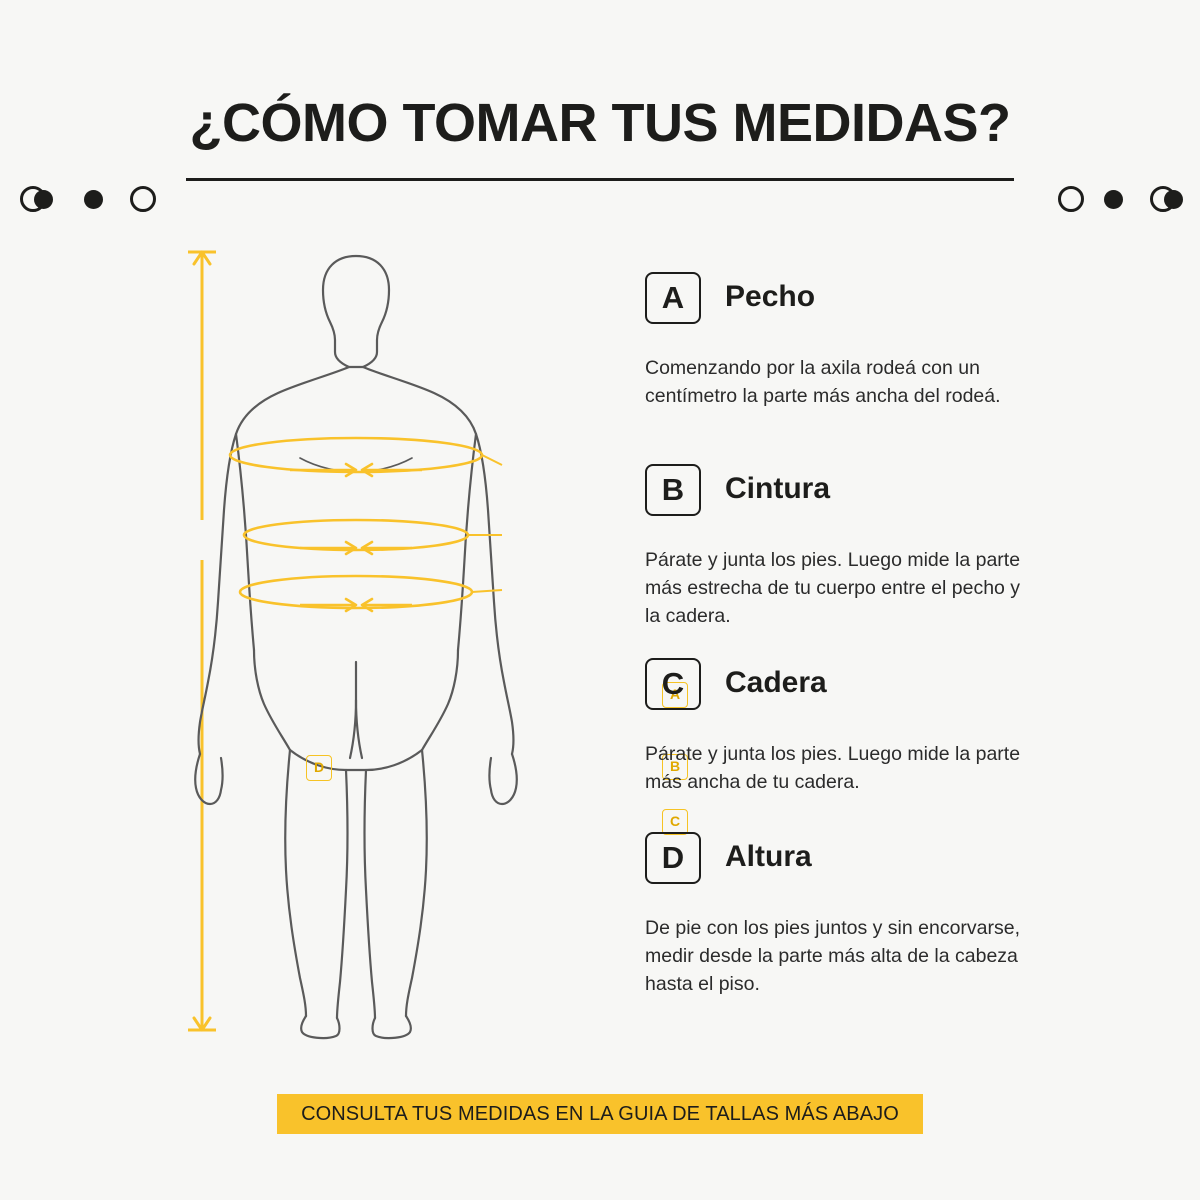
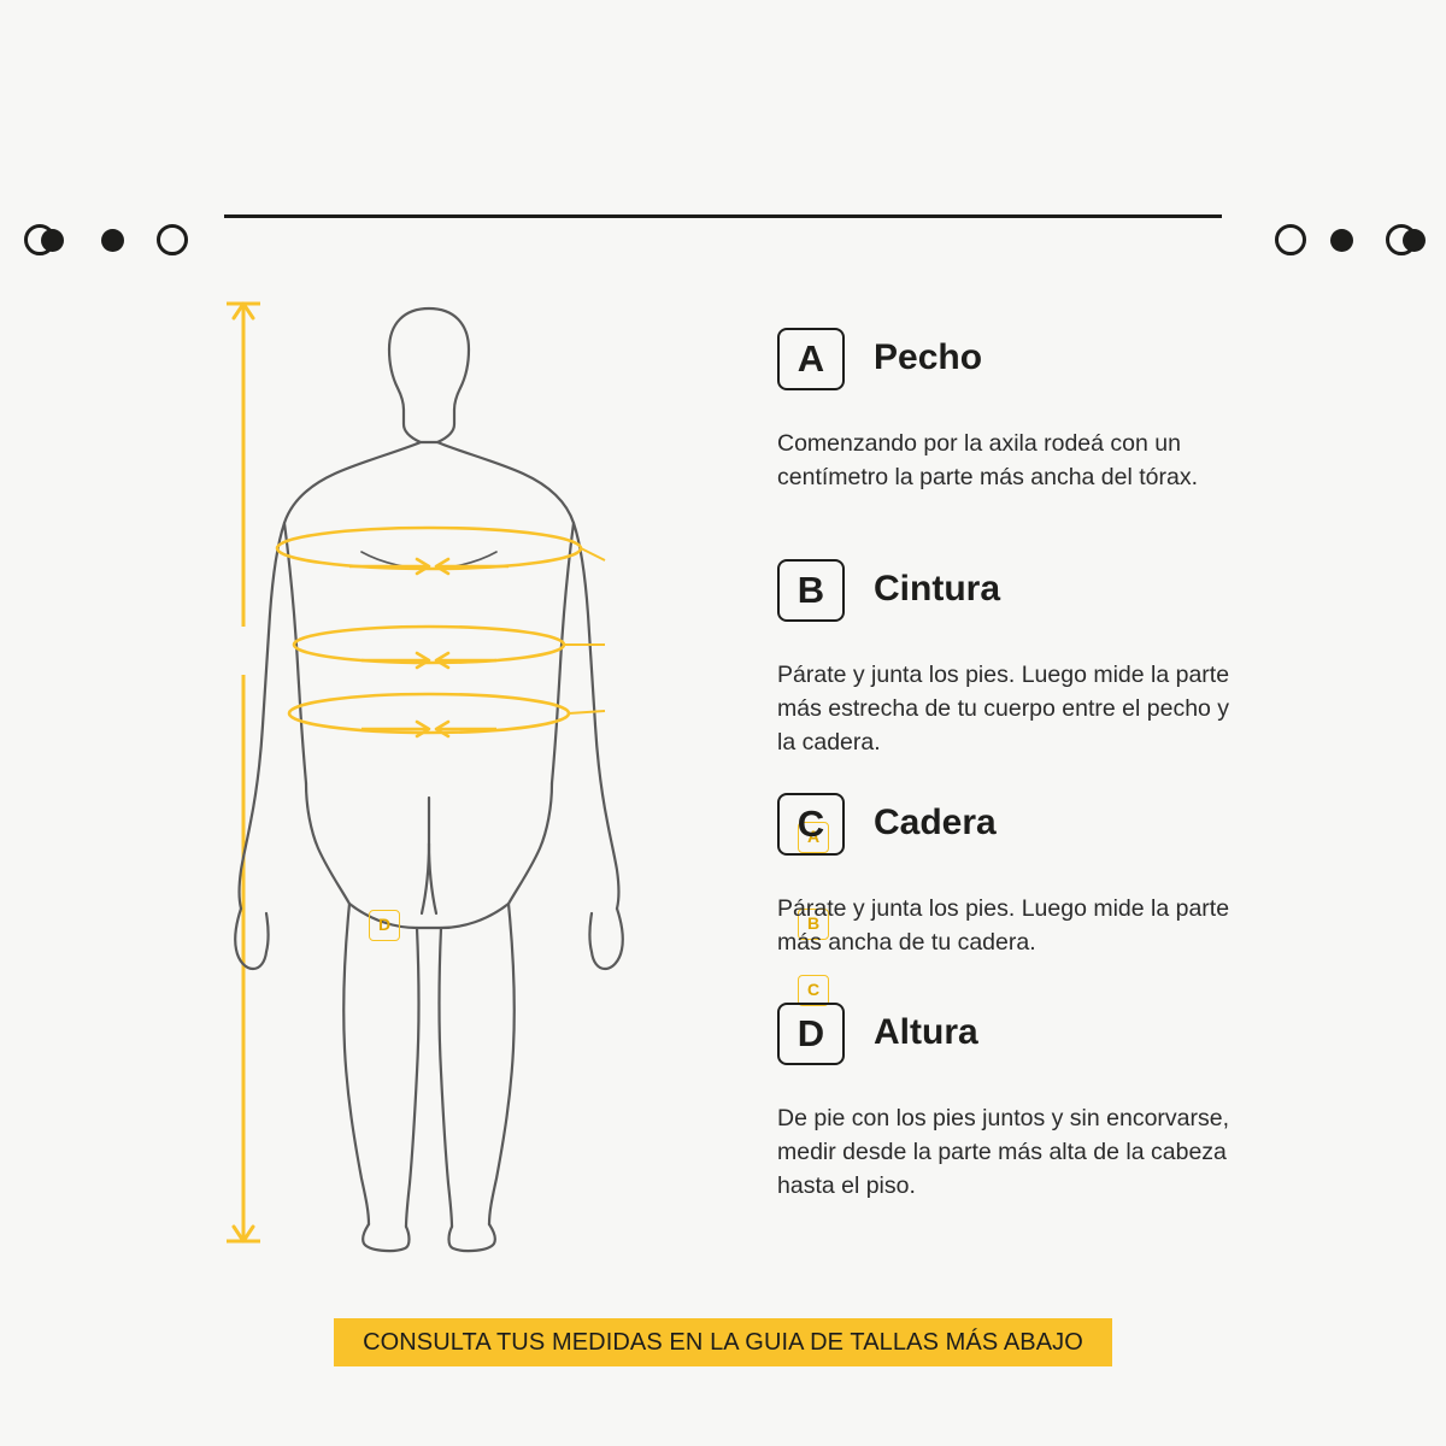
- ¿CÓMO TOMAR TUS MEDIDAS?
  D
  A
  B
  C
  A
  Pecho
- Comenzando por la axila rodeá con un centímetro la parte más ancha del rodeá.
+ Comenzando por la axila rodeá con un centímetro la parte más ancha del tórax.
  B
  Cintura
  Párate y junta los pies. Luego mide la parte más estrecha de tu cuerpo entre el pecho y la cadera.
  C
  Cadera
  Párate y junta los pies. Luego mide la parte más ancha de tu cadera.
  D
  Altura
  De pie con los pies juntos y sin encorvarse, medir desde la parte más alta de la cabeza hasta el piso.
  CONSULTA TUS MEDIDAS EN LA GUIA DE TALLAS MÁS ABAJO
